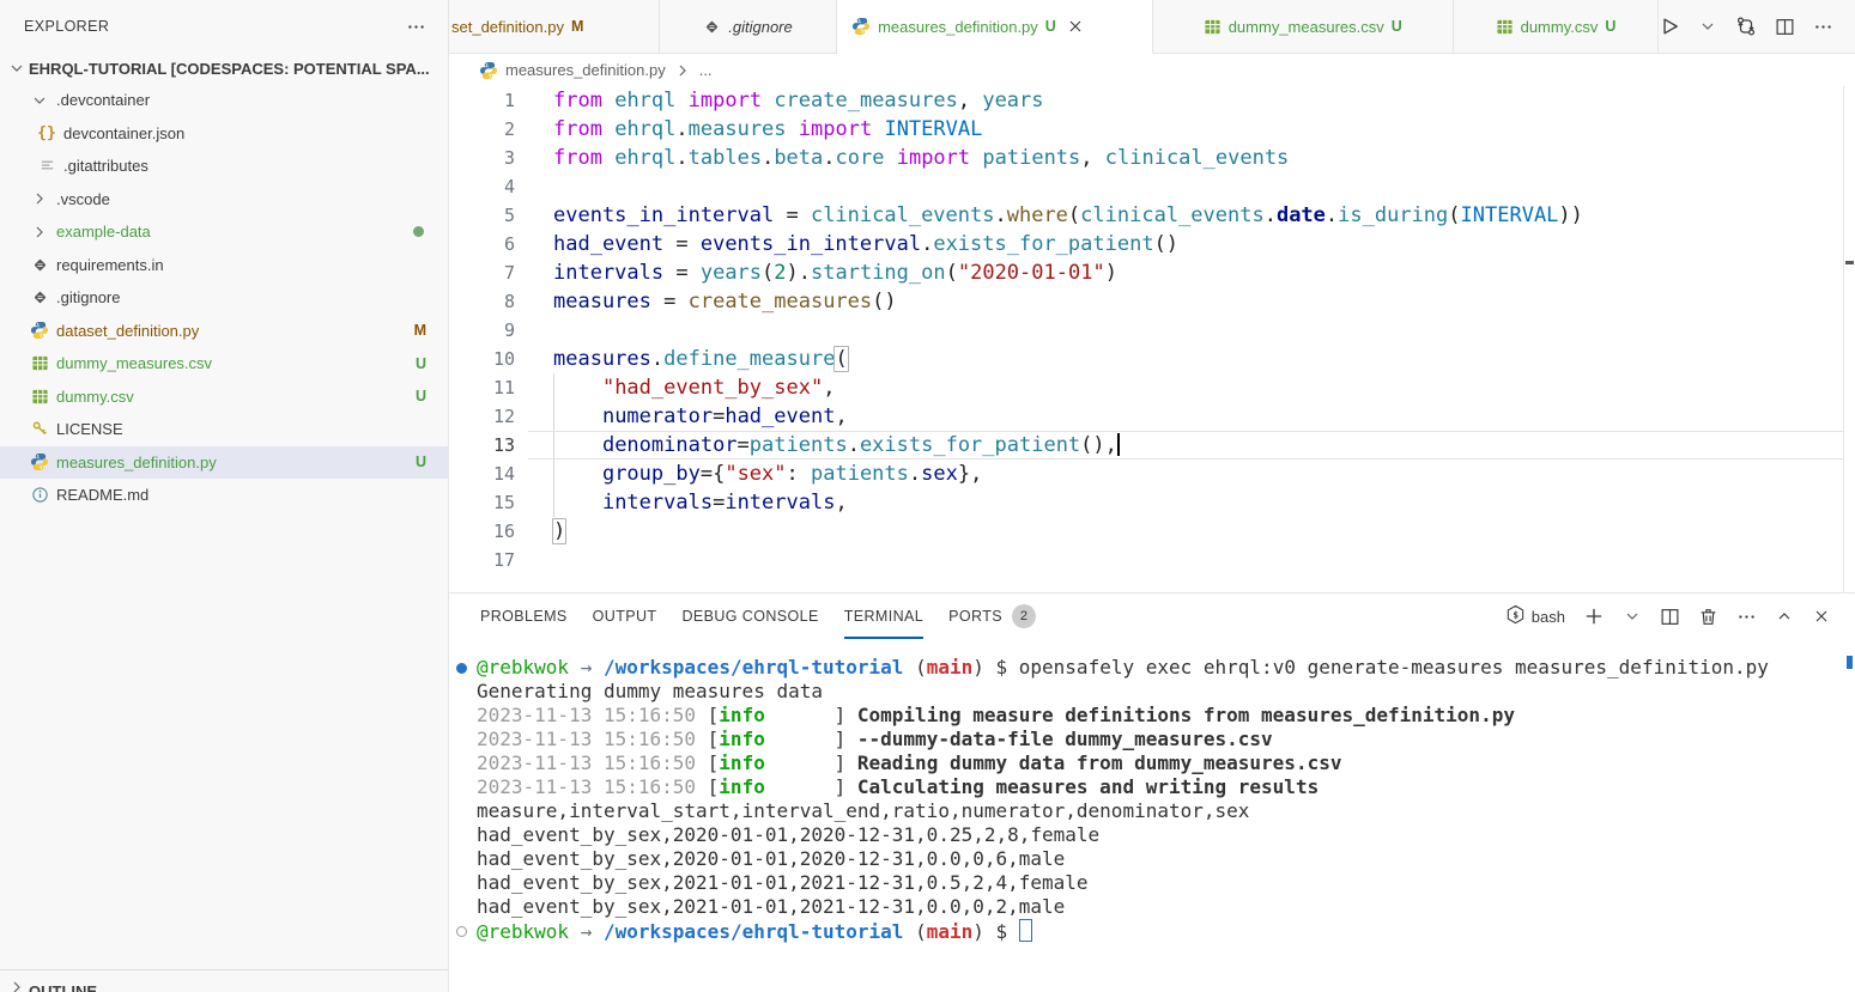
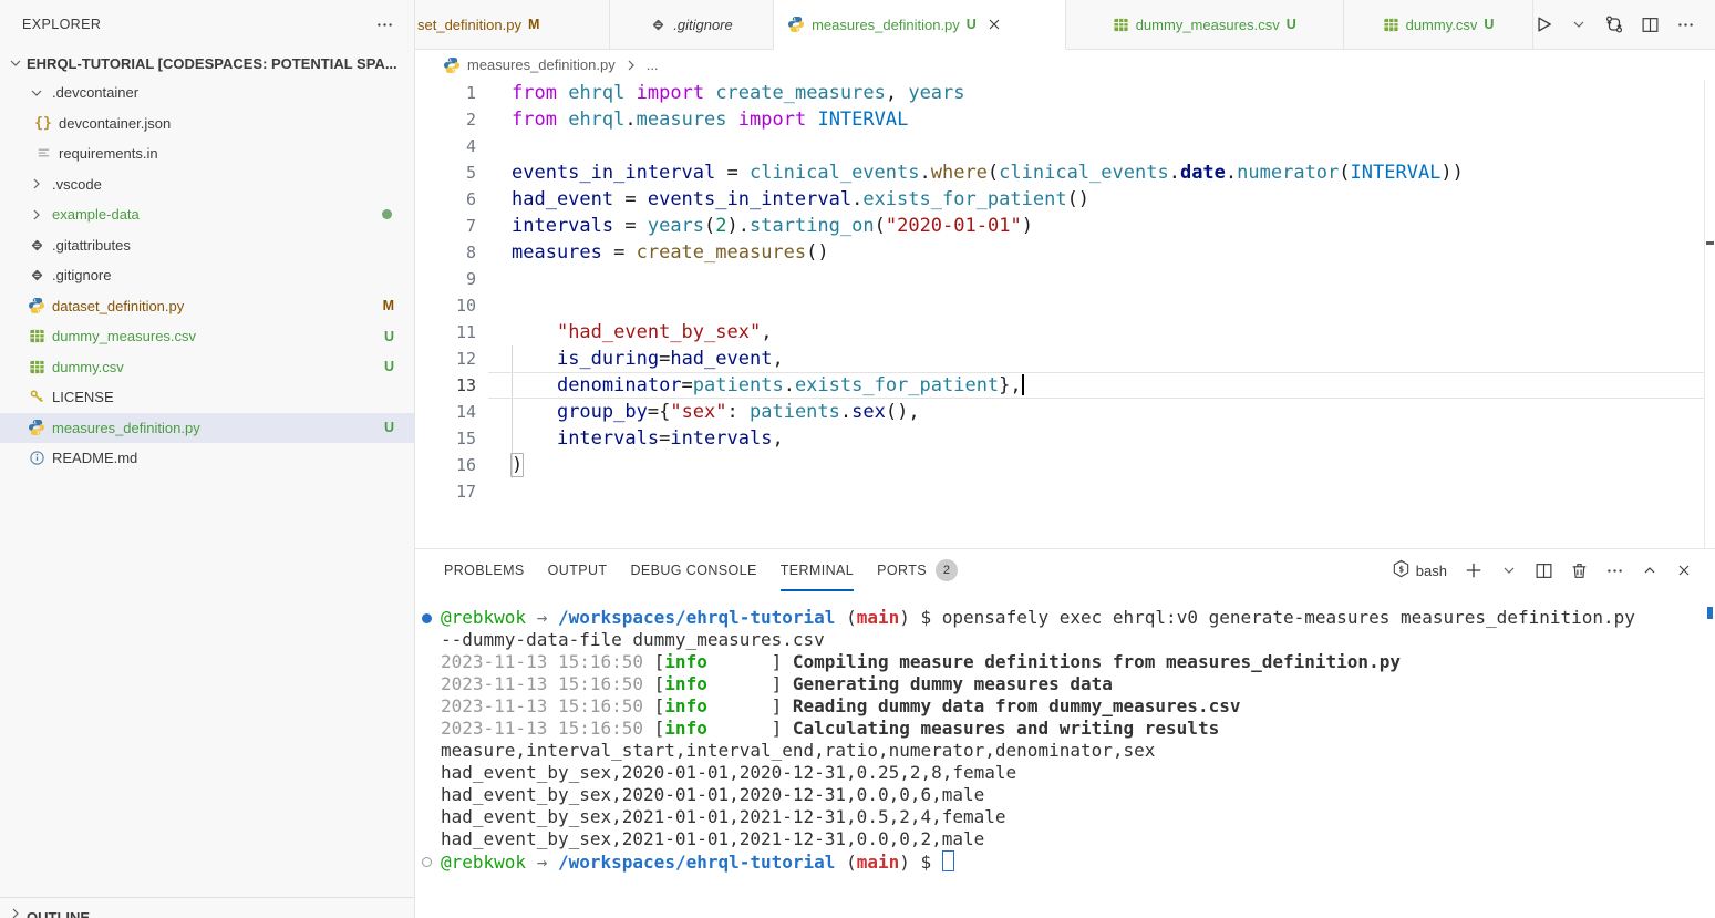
  EXPLORER
  EHRQL-TUTORIAL [CODESPACES: POTENTIAL SPA...
  .devcontainer
  {}
  devcontainer.json
- .gitattributes
+ requirements.in
  .vscode
  example-data
- requirements.in
+ .gitattributes
  .gitignore
  dataset_definition.py
  M
  dummy_measures.csv
  U
  dummy.csv
  U
  LICENSE
  measures_definition.py
  U
  README.md
  set_definition.py
  M
  .gitignore
  measures_definition.py
  U
  dummy_measures.csv
  U
  dummy.csv
  U
  measures_definition.py
  ...
  1
  from ehrql import create_measures, years
  2
  from ehrql.measures import INTERVAL
- 3
- from ehrql.tables.beta.core import patients, clinical_events
  4
  5
- events_in_interval = clinical_events.where(clinical_events.date.is_during(INTERVAL))
+ events_in_interval = clinical_events.where(clinical_events.date.numerator(INTERVAL))
  6
  had_event = events_in_interval.exists_for_patient()
  7
  intervals = years(2).starting_on("2020-01-01")
  8
  measures = create_measures()
  9
  10
- measures.define_measure(
  11
  "had_event_by_sex",
  12
- numerator=had_event,
+ is_during=had_event,
  13
- denominator=patients.exists_for_patient(),
+ denominator=patients.exists_for_patient},
  14
- group_by={"sex": patients.sex},
+ group_by={"sex": patients.sex(),
  15
  intervals=intervals,
  16
  )
  17
  PROBLEMS
  OUTPUT
  DEBUG CONSOLE
  TERMINAL
  PORTS
  2
  $
  bash
  @rebkwok → /workspaces/ehrql-tutorial (main) $ opensafely exec ehrql:v0 generate-measures measures_definition.py
- Generating dummy measures data
+ --dummy-data-file dummy_measures.csv
  2023-11-13 15:16:50 [info ] Compiling measure definitions from measures_definition.py
- 2023-11-13 15:16:50 [info ] --dummy-data-file dummy_measures.csv
+ 2023-11-13 15:16:50 [info ] Generating dummy measures data
  2023-11-13 15:16:50 [info ] Reading dummy data from dummy_measures.csv
  2023-11-13 15:16:50 [info ] Calculating measures and writing results
  measure,interval_start,interval_end,ratio,numerator,denominator,sex
  had_event_by_sex,2020-01-01,2020-12-31,0.25,2,8,female
  had_event_by_sex,2020-01-01,2020-12-31,0.0,0,6,male
  had_event_by_sex,2021-01-01,2021-12-31,0.5,2,4,female
  had_event_by_sex,2021-01-01,2021-12-31,0.0,0,2,male
  @rebkwok → /workspaces/ehrql-tutorial (main) $
